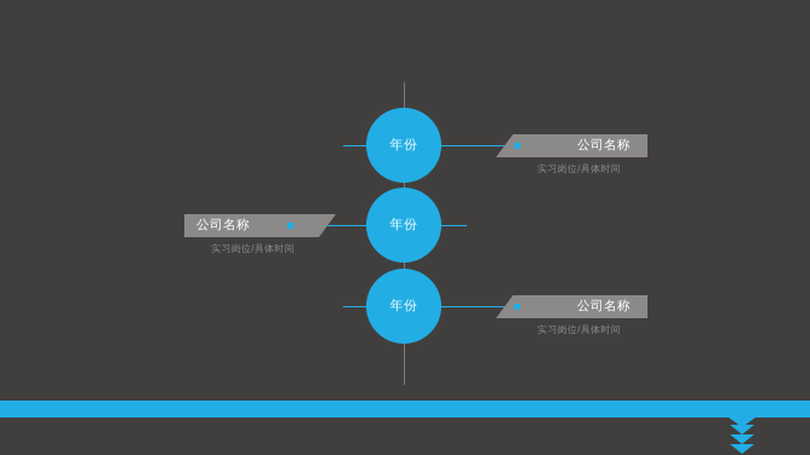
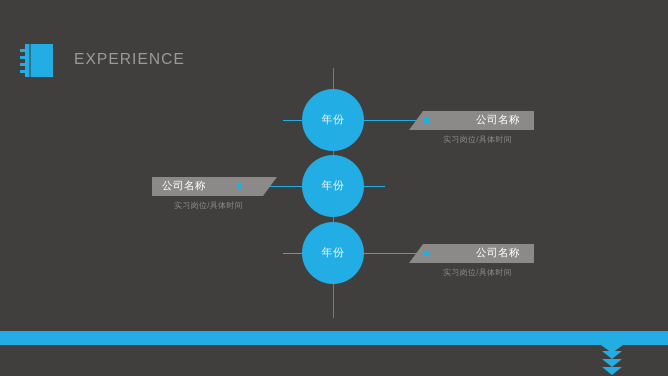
+ EXPERIENCE
  年份
  公司名称
  实习岗位/具体时间
  年份
  公司名称
  实习岗位/具体时间
  年份
  公司名称
  实习岗位/具体时间
